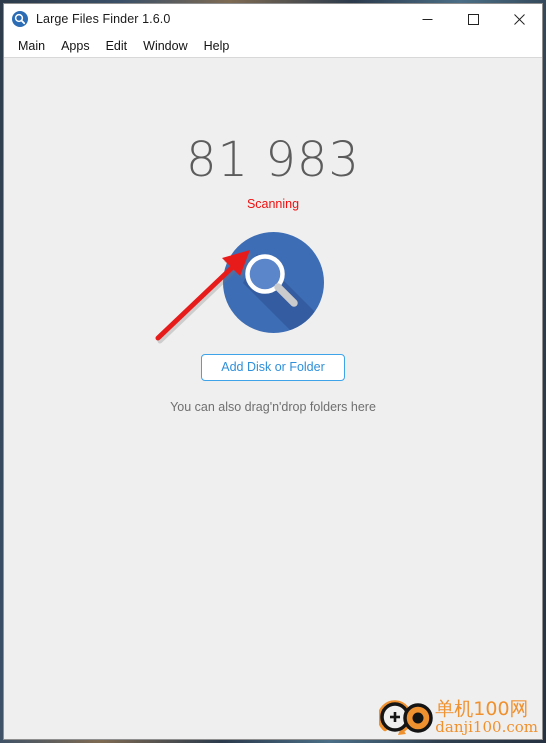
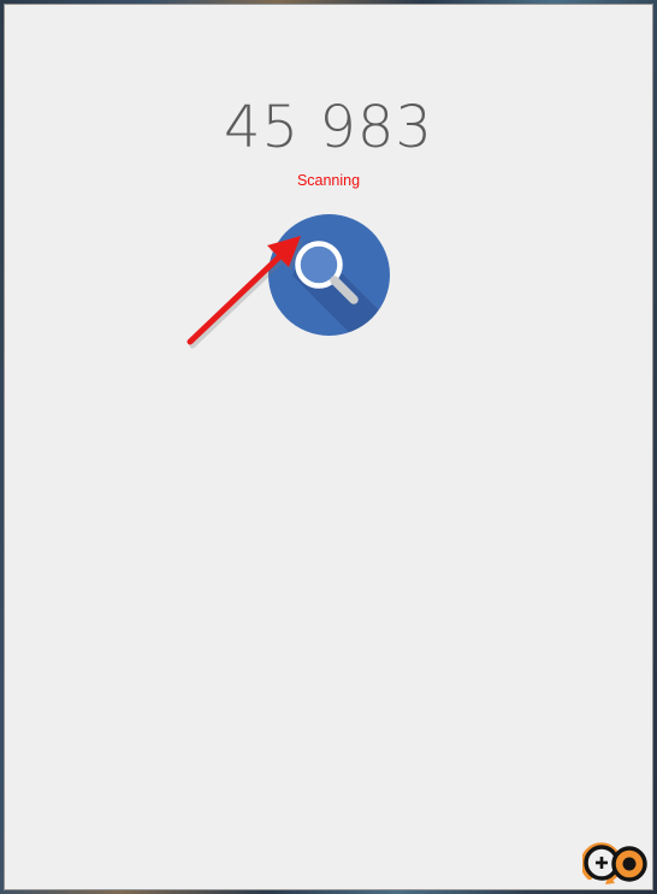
- Large Files Finder 1.6.0
- Main
- Apps
- Edit
- Window
- Help
- 81 983
+ 45 983
  Scanning
- Add Disk or Folder
- You can also drag'n'drop folders here
- 单机100网
- danji100.com
